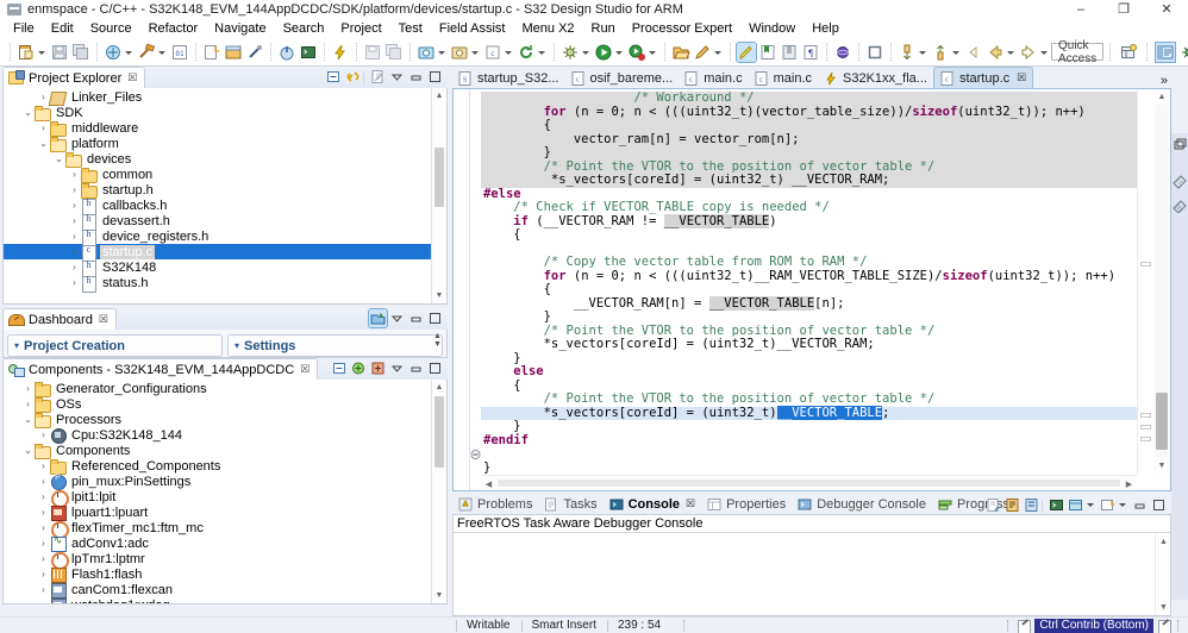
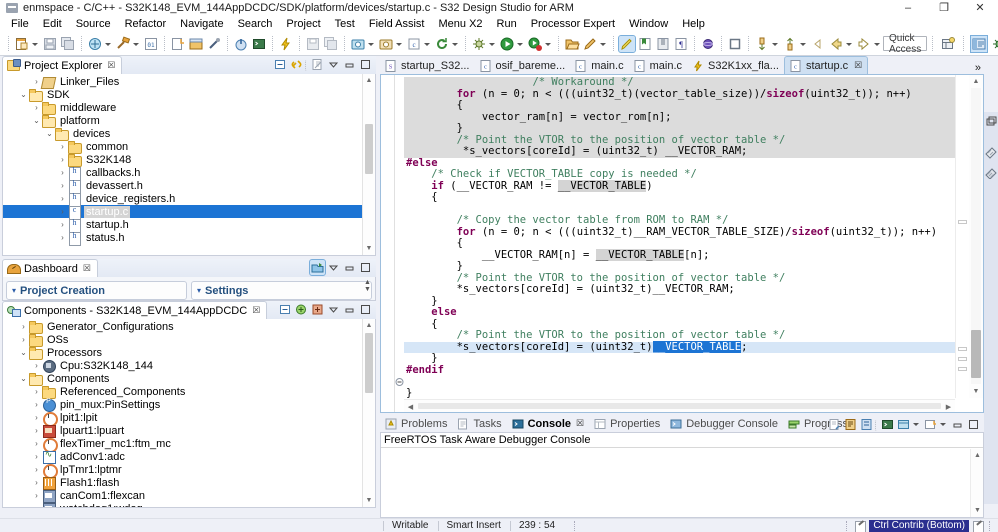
  enmspace - C/C++ - S32K148_EVM_144AppDCDC/SDK/platform/devices/startup.c - S32 Design Studio for ARM
  –
  ❐
  ✕
  File
  Edit
  Source
  Refactor
  Navigate
  Search
  Project
  Test
  Field Assist
  Menu X2
  Run
  Processor Expert
  Window
  Help
  c
  ¶
  Quick Access
  Project Explorer
  ☒
  ›
  Linker_Files
  ⌄
  SDK
  ›
  middleware
  ⌄
  platform
  ⌄
  devices
  ›
  common
  ›
- startup.h
+ S32K148
  ›
  callbacks.h
  ›
  devassert.h
  ›
  device_registers.h
  ›
  startup.c
  ›
- S32K148
+ startup.h
  ›
  status.h
  Dashboard
  ☒
  ▾
  Project Creation
  ▾
  Settings
  Components - S32K148_EVM_144AppDCDC
  ☒
  ›
  Generator_Configurations
  ›
  OSs
  ⌄
  Processors
  ›
  Cpu:S32K148_144
  ⌄
  Components
  ›
  Referenced_Components
  ›
  pin_mux:PinSettings
  ›
  lpit1:lpit
  ›
  lpuart1:lpuart
  ›
  flexTimer_mc1:ftm_mc
  ›
  adConv1:adc
  ›
  lpTmr1:lptmr
  ›
  Flash1:flash
  ›
  canCom1:flexcan
  startup_S32...
  osif_bareme...
  main.c
  main.c
  S32K1xx_fla...
  startup.c
  ☒
  »
  /* Workaround */
  for (n = 0; n < (((uint32_t)(vector_table_size))/sizeof(uint32_t)); n++)
  {
  vector_ram[n] = vector_rom[n];
  }
  /* Point the VTOR to the position of vector table */
  *s_vectors[coreId] = (uint32_t) __VECTOR_RAM;
  #else
  /* Check if VECTOR_TABLE copy is needed */
  if (__VECTOR_RAM != __VECTOR_TABLE)
  {
  /* Copy the vector table from ROM to RAM */
  for (n = 0; n < (((uint32_t)__RAM_VECTOR_TABLE_SIZE)/sizeof(uint32_t)); n++)
  {
  __VECTOR_RAM[n] = __VECTOR_TABLE[n];
  }
  /* Point the VTOR to the position of vector table */
  *s_vectors[coreId] = (uint32_t)__VECTOR_RAM;
  }
  else
  {
  /* Point the VTOR to the position of vector table */
  *s_vectors[coreId] = (uint32_t)__VECTOR_TABLE;
  }
  #endif
  }
  Problems
  Tasks
  Console
  ☒
  Properties
  Debugger Console
  Progrss
  FreeRTOS Task Aware Debugger Console
  Writable
  Smart Insert
  239 : 54
  Ctrl Contrib (Bottom)
